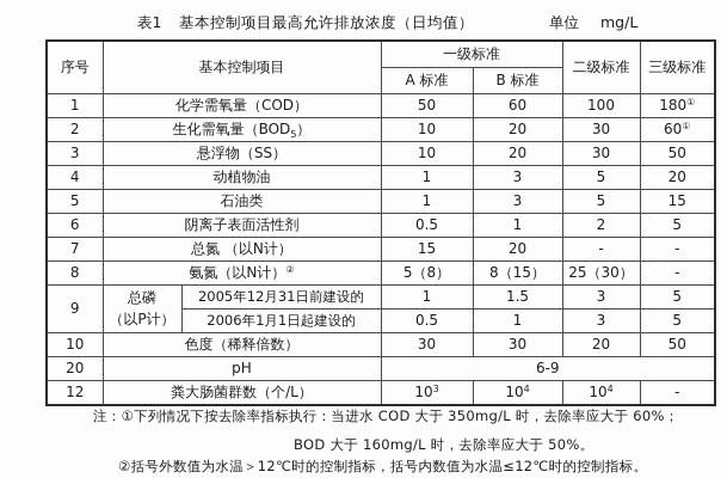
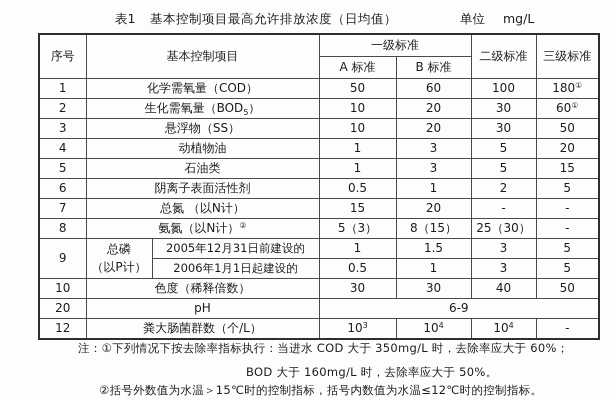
  表1
  基本控制项目最高允许排放浓度（日均值）
  单位
  mg/L
  序号	基本控制项目	一级标准	二级标准	三级标准
  A 标准	B 标准
  1	化学需氧量（COD）	50	60	100	180①
  2	生化需氧量（BOD5）	10	20	30	60①
  3	悬浮物（SS）	10	20	30	50
  4	动植物油	1	3	5	20
  5	石油类	1	3	5	15
  6	阴离子表面活性剂	0.5	1	2	5
  7	总氮 （以N计）	15	20	-	-
- 8	氨氮（以N计）②	5（8）	8（15）	25（30）	-
+ 8	氨氮（以N计）②	5（3）	8（15）	25（30）	-
  9	总磷 （以P计）	2005年12月31日前建设的	1	1.5	3	5
  2006年1月1日起建设的	0.5	1	3	5
- 10	色度（稀释倍数）	30	30	20	50
+ 10	色度（稀释倍数）	30	30	40	50
  20	pH	6-9
  12	粪大肠菌群数（个/L）	103	104	104	-
  注：①下列情况下按去除率指标执行：当进水 COD 大于 350mg/L 时，去除率应大于 60%；
  BOD 大于 160mg/L 时，去除率应大于 50%。
- ②括号外数值为水温＞12℃时的控制指标，括号内数值为水温≤12℃时的控制指标。
+ ②括号外数值为水温＞15℃时的控制指标，括号内数值为水温≤12℃时的控制指标。
